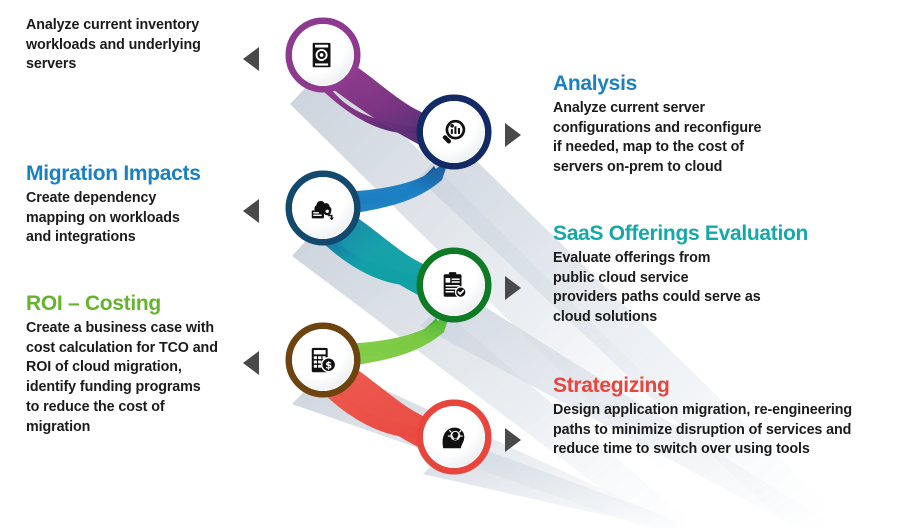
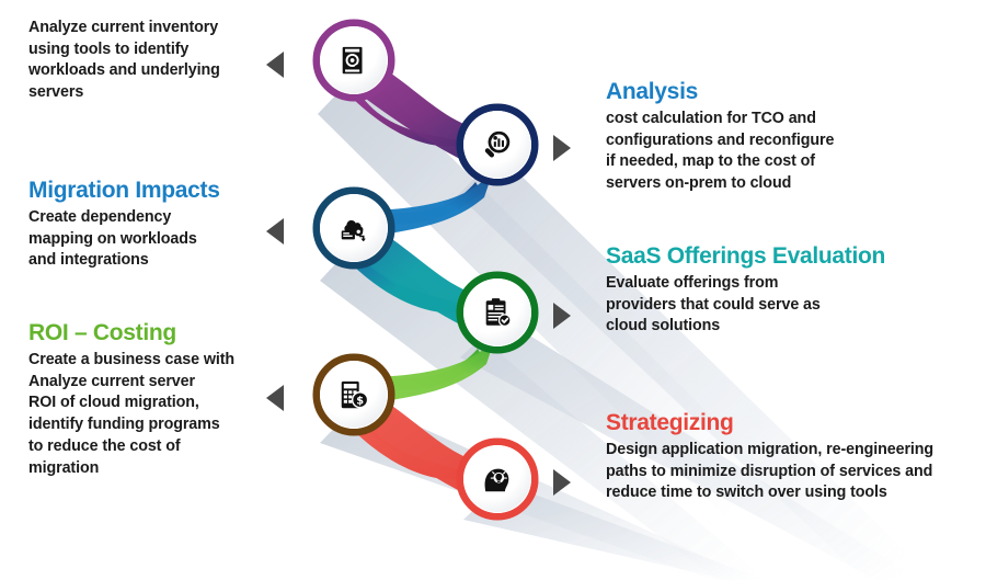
  $
  Analyze current inventory
+ using tools to identify
  workloads and underlying
  servers
  Migration Impacts
  Create dependency
  mapping on workloads
  and integrations
  ROI – Costing
  Create a business case with
- cost calculation for TCO and
+ Analyze current server
  ROI of cloud migration,
  identify funding programs
  to reduce the cost of
  migration
  Analysis
- Analyze current server
+ cost calculation for TCO and
  configurations and reconfigure
  if needed, map to the cost of
  servers on-prem to cloud
  SaaS Offerings Evaluation
  Evaluate offerings from
- public cloud service
- providers paths could serve as
+ providers that could serve as
  cloud solutions
  Strategizing
  Design application migration, re-engineering
  paths to minimize disruption of services and
  reduce time to switch over using tools
